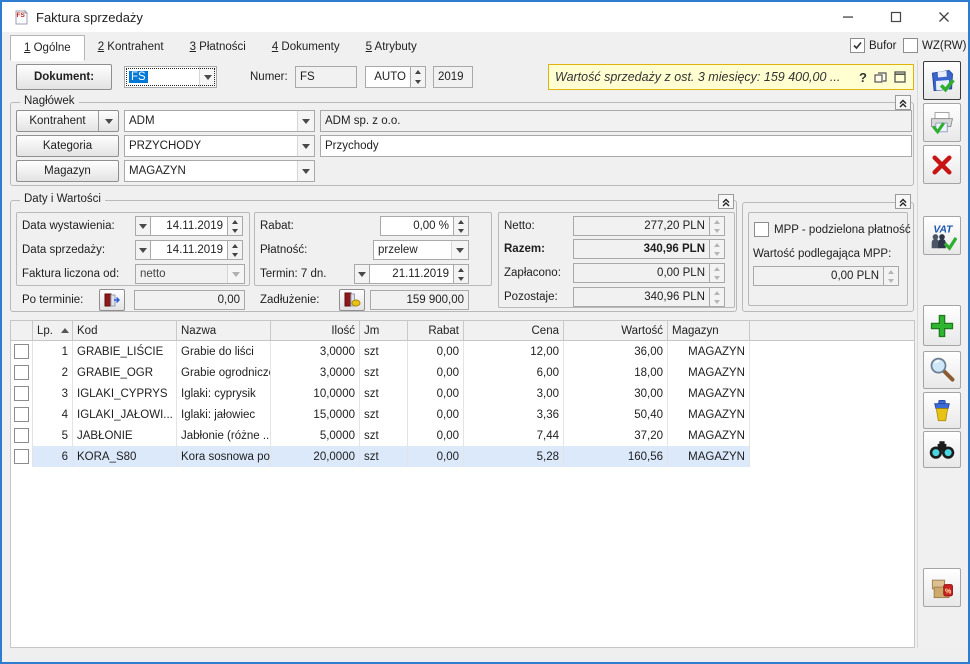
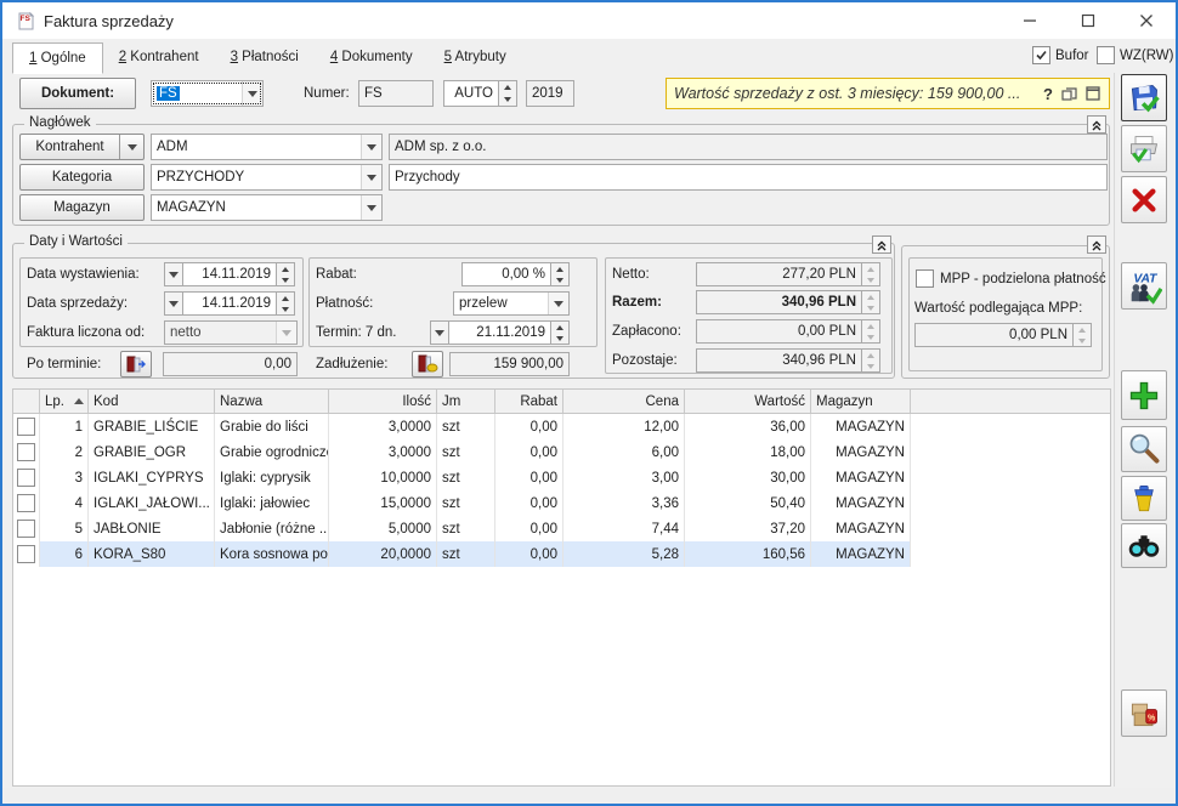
  Faktura sprzedaży
  1 Ogólne
  2 Kontrahent
  3 Płatności
  4 Dokumenty
  5 Atrybuty
  Bufor
  WZ(RW)
  Dokument:
  FS
  Numer:
  FS
  AUTO
  2019
- Wartość sprzedaży z ost. 3 miesięcy: 159 400,00 ...
+ Wartość sprzedaży z ost. 3 miesięcy: 159 900,00 ...
  ?
  Nagłówek
  Kontrahent
  ADM
  ADM sp. z o.o.
  Kategoria
  PRZYCHODY
  Przychody
  Magazyn
  MAGAZYN
  Daty i Wartości
  Data wystawienia:
  14.11.2019
  Data sprzedaży:
  14.11.2019
  Faktura liczona od:
  netto
  Rabat:
  0,00 %
  Płatność:
  przelew
  Termin: 7 dn.
  21.11.2019
  Po terminie:
  0,00
  Zadłużenie:
  159 900,00
  Netto:
  277,20 PLN
  Razem:
  340,96 PLN
  Zapłacono:
  0,00 PLN
  Pozostaje:
  340,96 PLN
  MPP - podzielona płatność
  Wartość podlegająca MPP:
  0,00 PLN
  Lp.
  Kod
  Nazwa
  Ilość
  Jm
  Rabat
  Cena
  Wartość
  Magazyn
  1
  GRABIE_LIŚCIE
  Grabie do liści
  3,0000
  szt
  0,00
  12,00
  36,00
  MAGAZYN
  2
  GRABIE_OGR
  Grabie ogrodnicz
  3,0000
  szt
  0,00
  6,00
  18,00
  MAGAZYN
  3
  IGLAKI_CYPRYS
  Iglaki: cyprysik
  10,0000
  szt
  0,00
  3,00
  30,00
  MAGAZYN
  4
  IGLAKI_JAŁOWI...
  Iglaki: jałowiec
  15,0000
  szt
  0,00
  3,36
  50,40
  MAGAZYN
  5
  JABŁONIE
  Jabłonie (różne ...
  5,0000
  szt
  0,00
  7,44
  37,20
  MAGAZYN
  6
  KORA_S80
  Kora sosnowa po
  20,0000
  szt
  0,00
  5,28
  160,56
  MAGAZYN
  VAT
